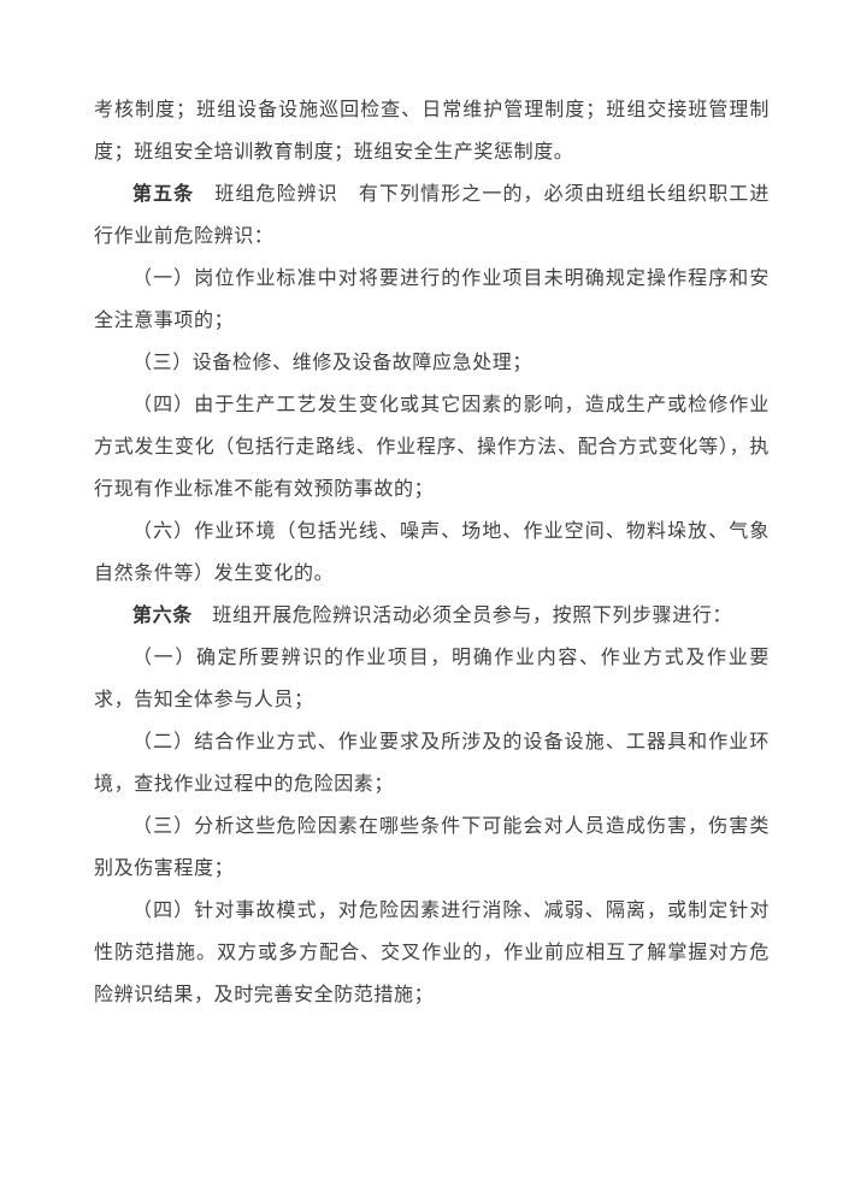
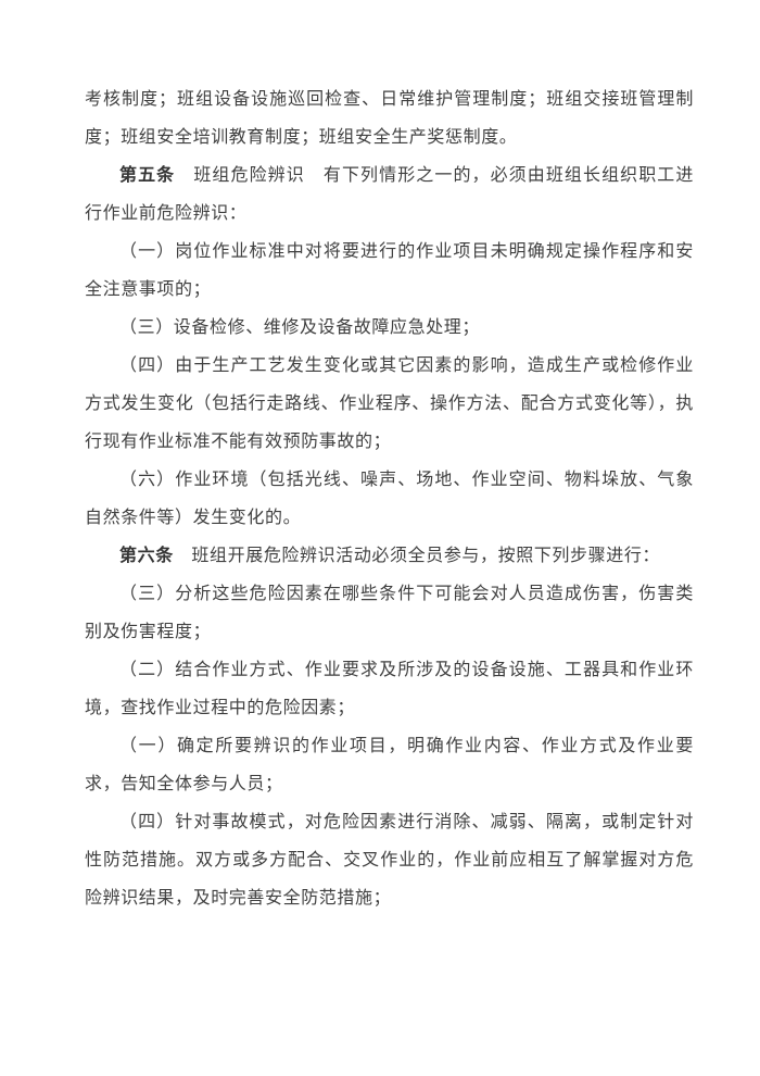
  考核制度；班组设备设施巡回检查、日常维护管理制度；班组交接班管理制度；班组安全培训教育制度；班组安全生产奖惩制度。
  第五条 班组危险辨识 有下列情形之一的，必须由班组长组织职工进行作业前危险辨识：
  （一）岗位作业标准中对将要进行的作业项目未明确规定操作程序和安全注意事项的；
  （三）设备检修、维修及设备故障应急处理；
  （四）由于生产工艺发生变化或其它因素的影响，造成生产或检修作业方式发生变化（包括行走路线、作业程序、操作方法、配合方式变化等），执行现有作业标准不能有效预防事故的；
  （六）作业环境（包括光线、噪声、场地、作业空间、物料垛放、气象自然条件等）发生变化的。
  第六条 班组开展危险辨识活动必须全员参与，按照下列步骤进行：
- （一）确定所要辨识的作业项目，明确作业内容、作业方式及作业要求，告知全体参与人员；
+ （三）分析这些危险因素在哪些条件下可能会对人员造成伤害，伤害类别及伤害程度；
  （二）结合作业方式、作业要求及所涉及的设备设施、工器具和作业环境，查找作业过程中的危险因素；
- （三）分析这些危险因素在哪些条件下可能会对人员造成伤害，伤害类别及伤害程度；
+ （一）确定所要辨识的作业项目，明确作业内容、作业方式及作业要求，告知全体参与人员；
  （四）针对事故模式，对危险因素进行消除、减弱、隔离，或制定针对性防范措施。双方或多方配合、交叉作业的，作业前应相互了解掌握对方危险辨识结果，及时完善安全防范措施；
